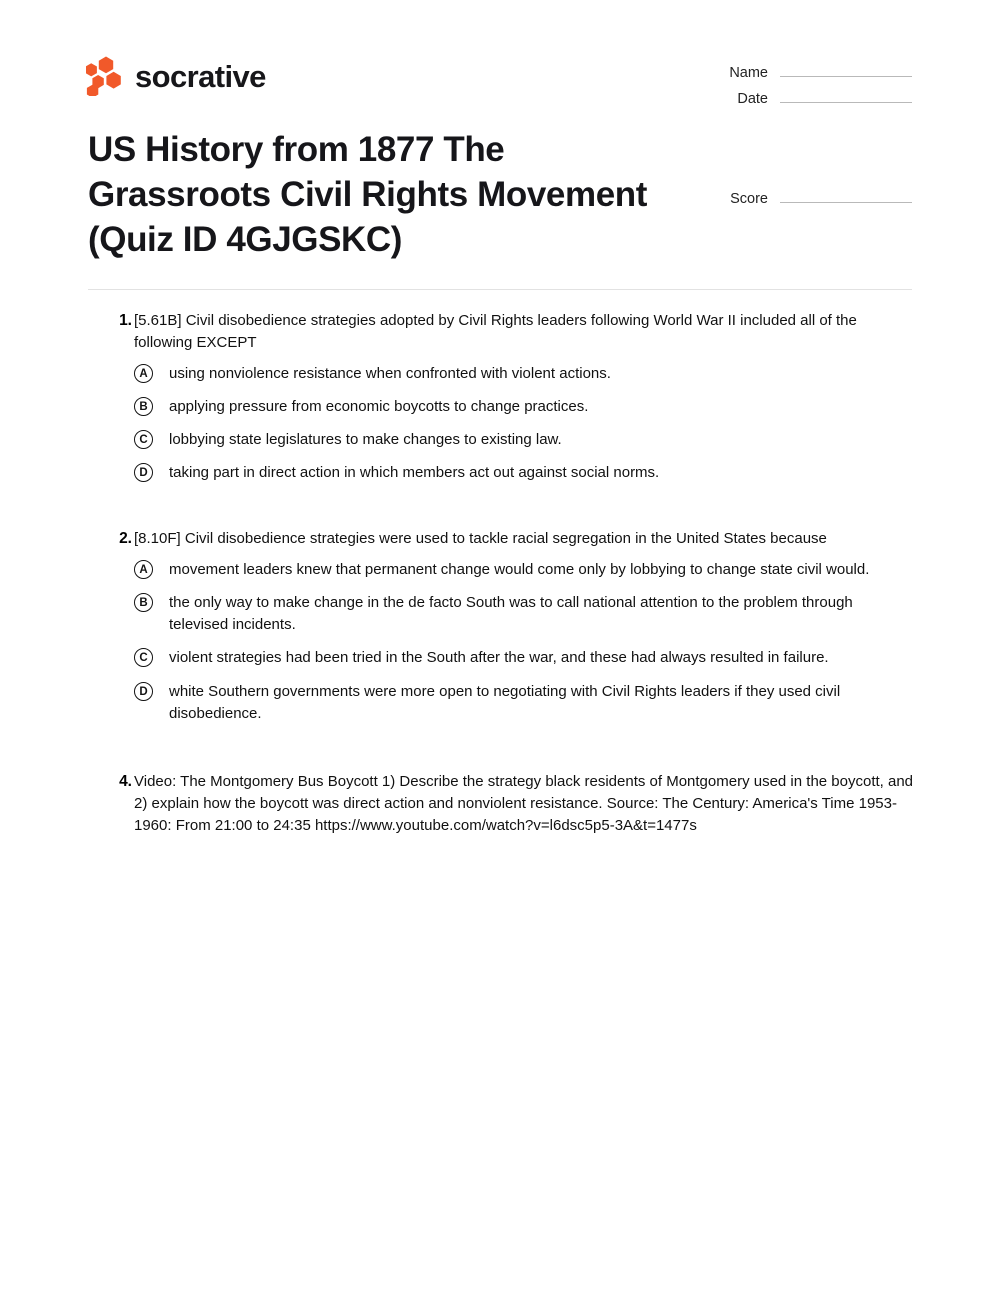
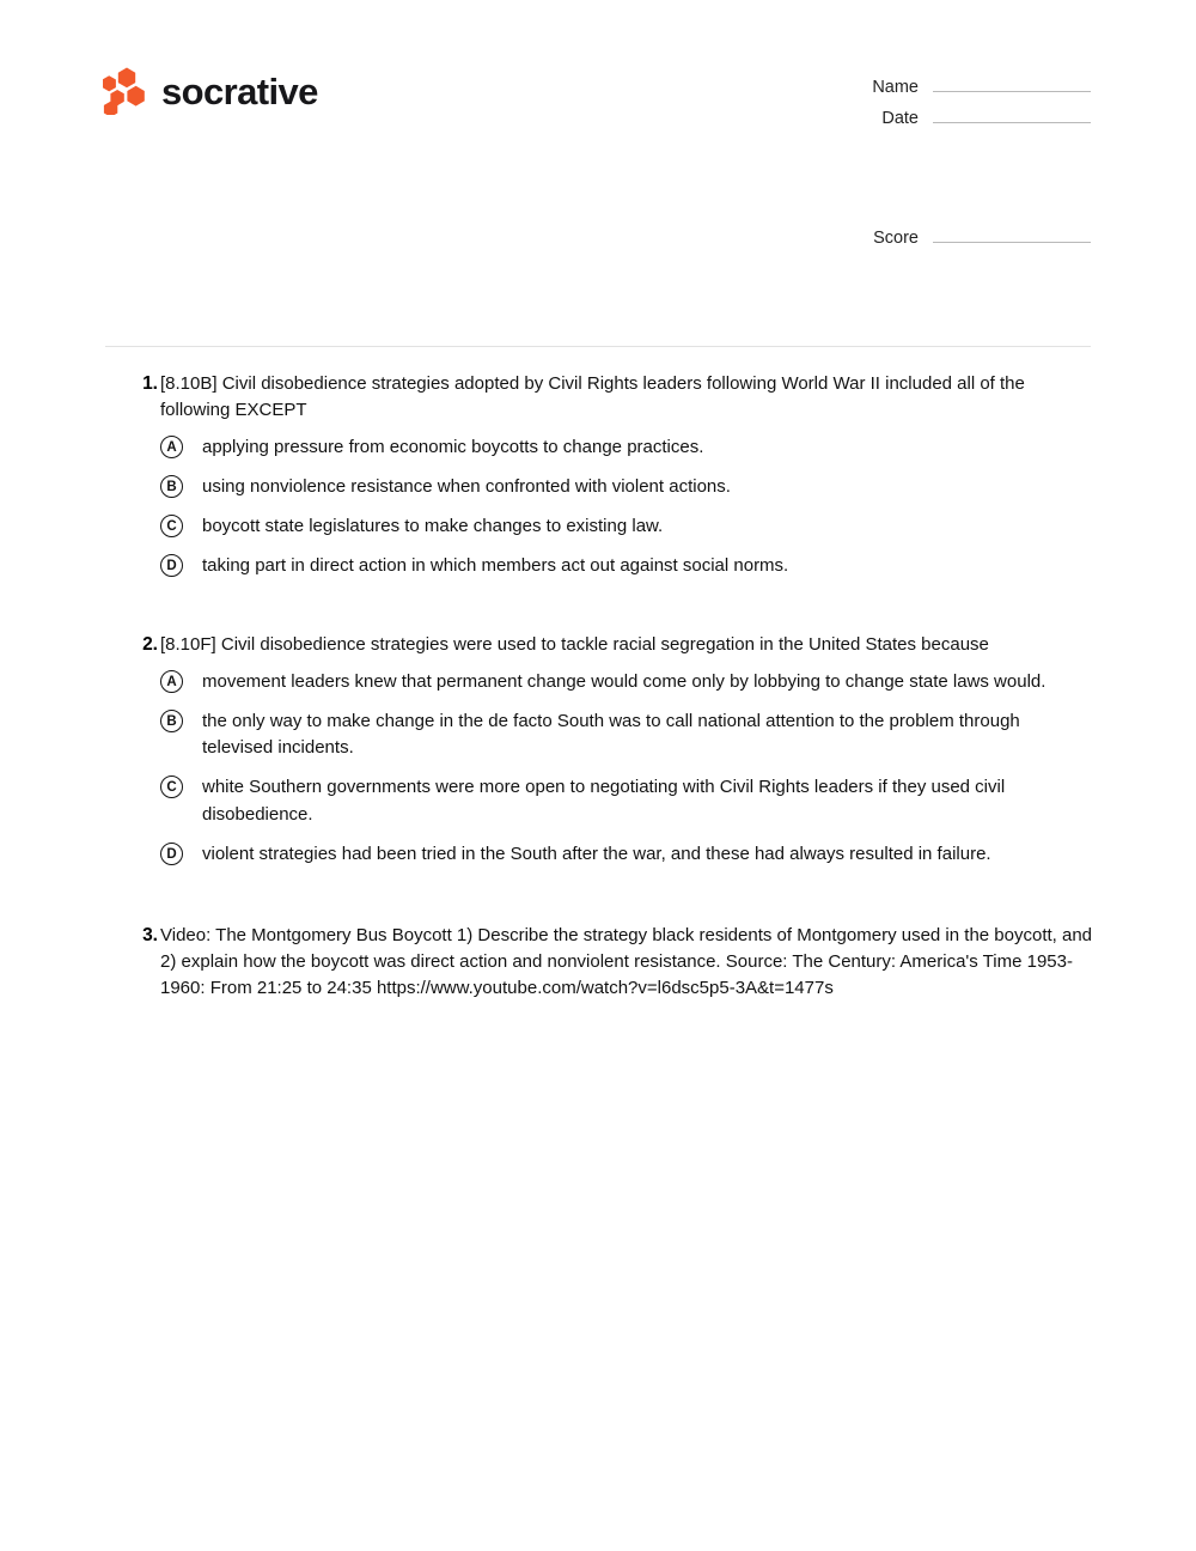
  socrative
  Name
  Date
  Score
- US History from 1877 The Grassroots Civil Rights Movement (Quiz ID 4GJGSKC)
  1.
- [5.61B] Civil disobedience strategies adopted by Civil Rights leaders following World War II included all of the following EXCEPT
+ [8.10B] Civil disobedience strategies adopted by Civil Rights leaders following World War II included all of the following EXCEPT
  A
- using nonviolence resistance when confronted with violent actions.
+ applying pressure from economic boycotts to change practices.
  B
- applying pressure from economic boycotts to change practices.
+ using nonviolence resistance when confronted with violent actions.
  C
- lobbying state legislatures to make changes to existing law.
+ boycott state legislatures to make changes to existing law.
  D
  taking part in direct action in which members act out against social norms.
  2.
  [8.10F] Civil disobedience strategies were used to tackle racial segregation in the United States because
  A
- movement leaders knew that permanent change would come only by lobbying to change state civil would.
+ movement leaders knew that permanent change would come only by lobbying to change state laws would.
  B
  the only way to make change in the de facto South was to call national attention to the problem through televised incidents.
  C
- violent strategies had been tried in the South after the war, and these had always resulted in failure.
+ white Southern governments were more open to negotiating with Civil Rights leaders if they used civil disobedience.
  D
- white Southern governments were more open to negotiating with Civil Rights leaders if they used civil disobedience.
+ violent strategies had been tried in the South after the war, and these had always resulted in failure.
- 4.
+ 3.
- Video: The Montgomery Bus Boycott 1) Describe the strategy black residents of Montgomery used in the boycott, and 2) explain how the boycott was direct action and nonviolent resistance. Source: The Century: America's Time 1953-1960: From 21:00 to 24:35 https://www.youtube.com/watch?v=l6dsc5p5-3A&t=1477s
+ Video: The Montgomery Bus Boycott 1) Describe the strategy black residents of Montgomery used in the boycott, and 2) explain how the boycott was direct action and nonviolent resistance. Source: The Century: America's Time 1953-1960: From 21:25 to 24:35 https://www.youtube.com/watch?v=l6dsc5p5-3A&t=1477s
